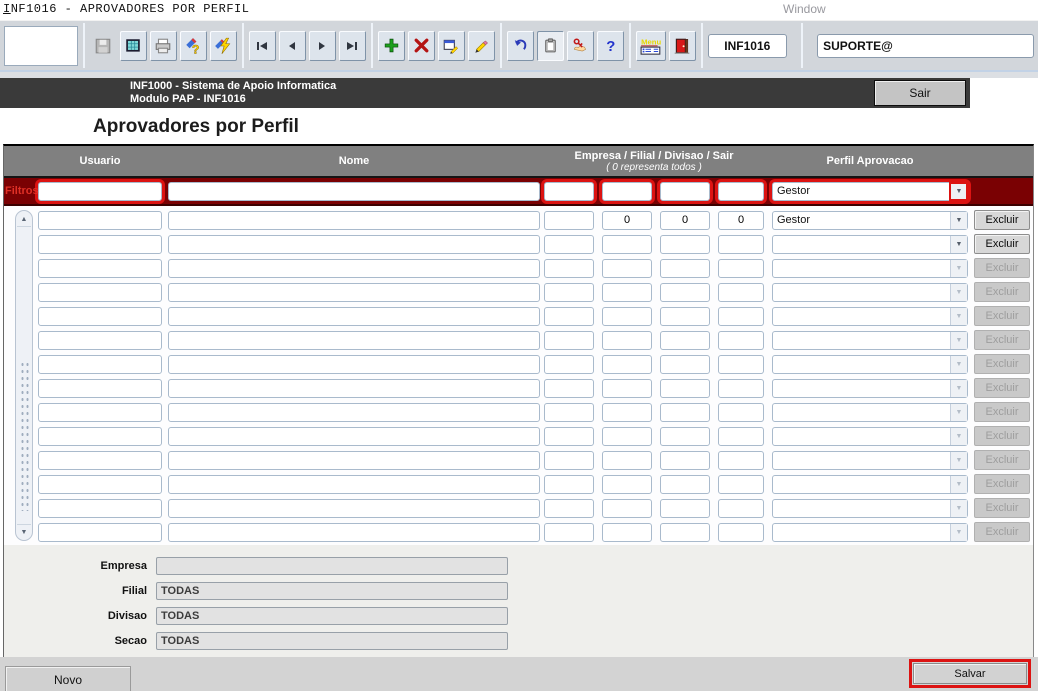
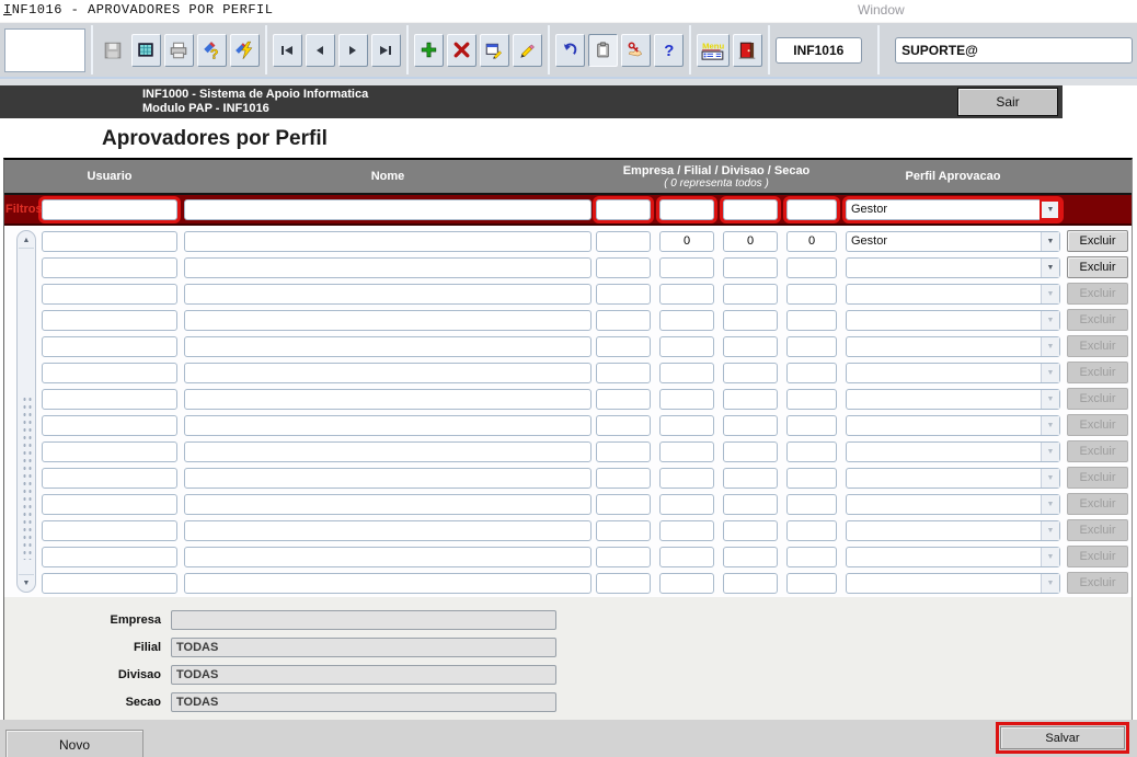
  INF1016 - APROVADORES POR PERFIL
  Window
  ?
  ?
  Menu
  INF1016
  SUPORTE@
  INF1000 - Sistema de Apoio Informatica
  Modulo PAP - INF1016
  Sair
  Aprovadores por Perfil
  Usuario
  Nome
- Empresa / Filial / Divisao / Sair
+ Empresa / Filial / Divisao / Secao
  ( 0 representa todos )
  Perfil Aprovacao
  Filtros
  Gestor
  0
  0
  0
  Gestor
  Excluir
  Excluir
  Excluir
  Excluir
  Excluir
  Excluir
  Excluir
  Excluir
  Excluir
  Excluir
  Excluir
  Excluir
  Excluir
  Excluir
  Empresa
  Filial
  TODAS
  Divisao
  TODAS
  Secao
  TODAS
  Novo
  Salvar
